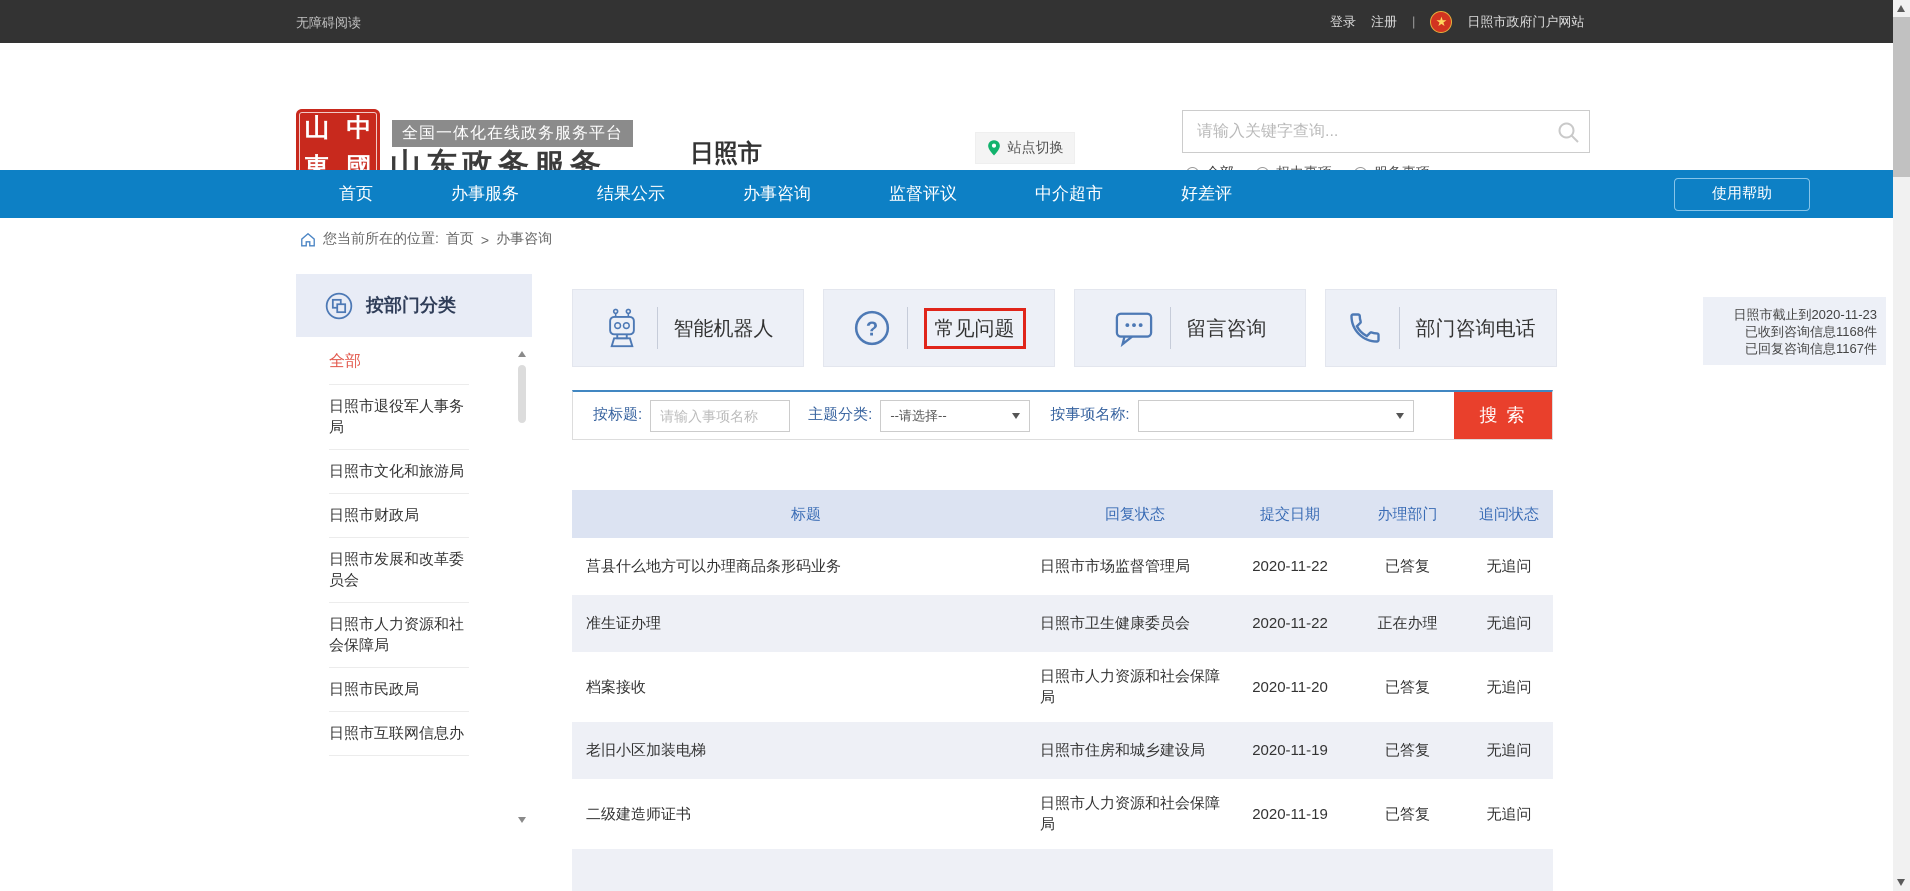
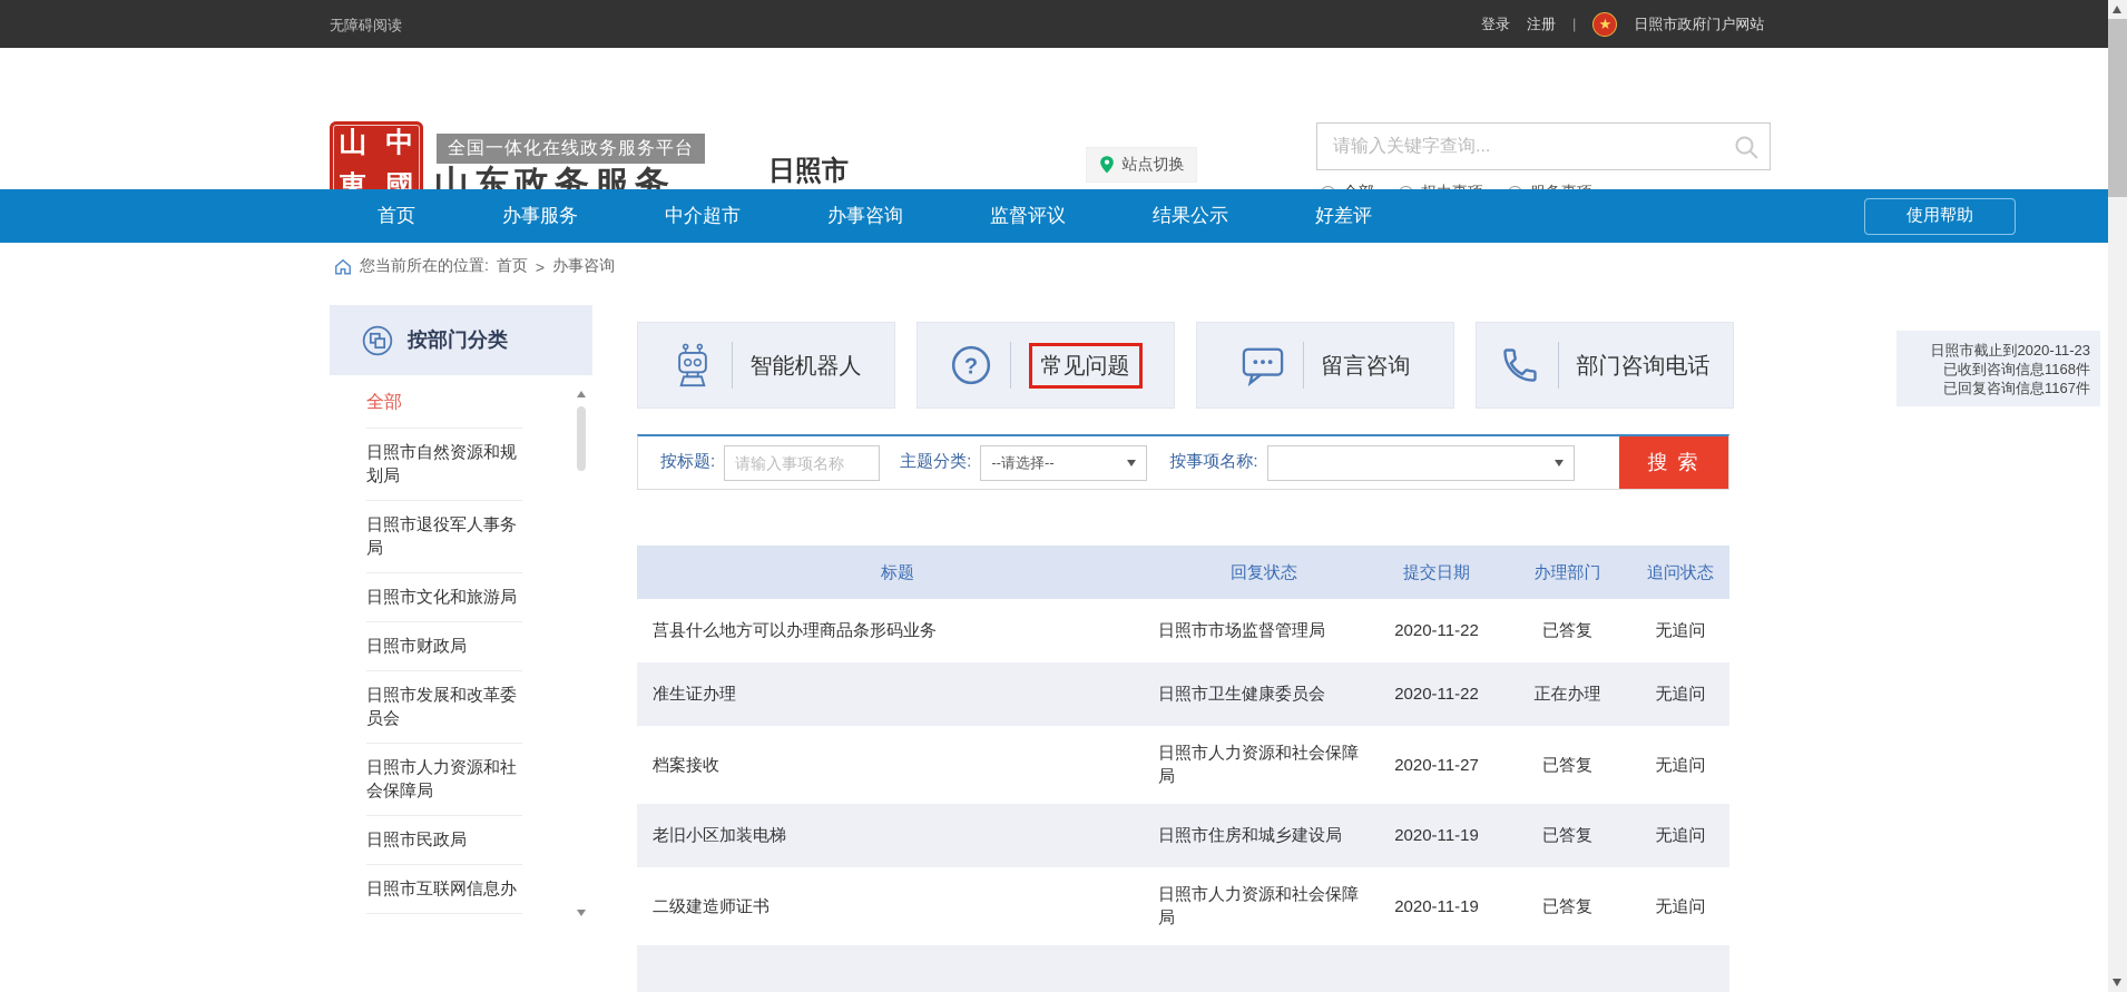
  无障碍阅读
  登录
  注册
  |
  ★
  日照市政府门户网站
  山
  中
  東
  國
  全国一体化在线政务服务平台
  山东政务服务
  日照市
  站点切换
  请输入关键字查询...
  首页
  办事服务
- 结果公示
+ 中介超市
  办事咨询
  监督评议
- 中介超市
+ 结果公示
  好差评
  使用帮助
  您当前所在的位置:
  首页
  >
  办事咨询
  按部门分类
  全部
+ 日照市自然资源和规划局
  日照市退役军人事务局
  日照市文化和旅游局
  日照市财政局
  日照市发展和改革委员会
  日照市人力资源和社会保障局
  日照市民政局
  日照市互联网信息办
  智能机器人
  ?
  常见问题
  留言咨询
  部门咨询电话
  日照市截止到2020-11-23
  已收到咨询信息1168件
  已回复咨询信息1167件
  按标题:
  请输入事项名称
  主题分类:
  --请选择--
  按事项名称:
  搜 索
  标题
  回复状态
  提交日期
  办理部门
  追问状态
  莒县什么地方可以办理商品条形码业务
  日照市市场监督管理局
  2020-11-22
  已答复
  无追问
  准生证办理
  日照市卫生健康委员会
  2020-11-22
  正在办理
  无追问
  档案接收
  日照市人力资源和社会保障局
- 2020-11-20
+ 2020-11-27
  已答复
  无追问
  老旧小区加装电梯
  日照市住房和城乡建设局
  2020-11-19
  已答复
  无追问
  二级建造师证书
  日照市人力资源和社会保障局
  2020-11-19
  已答复
  无追问
